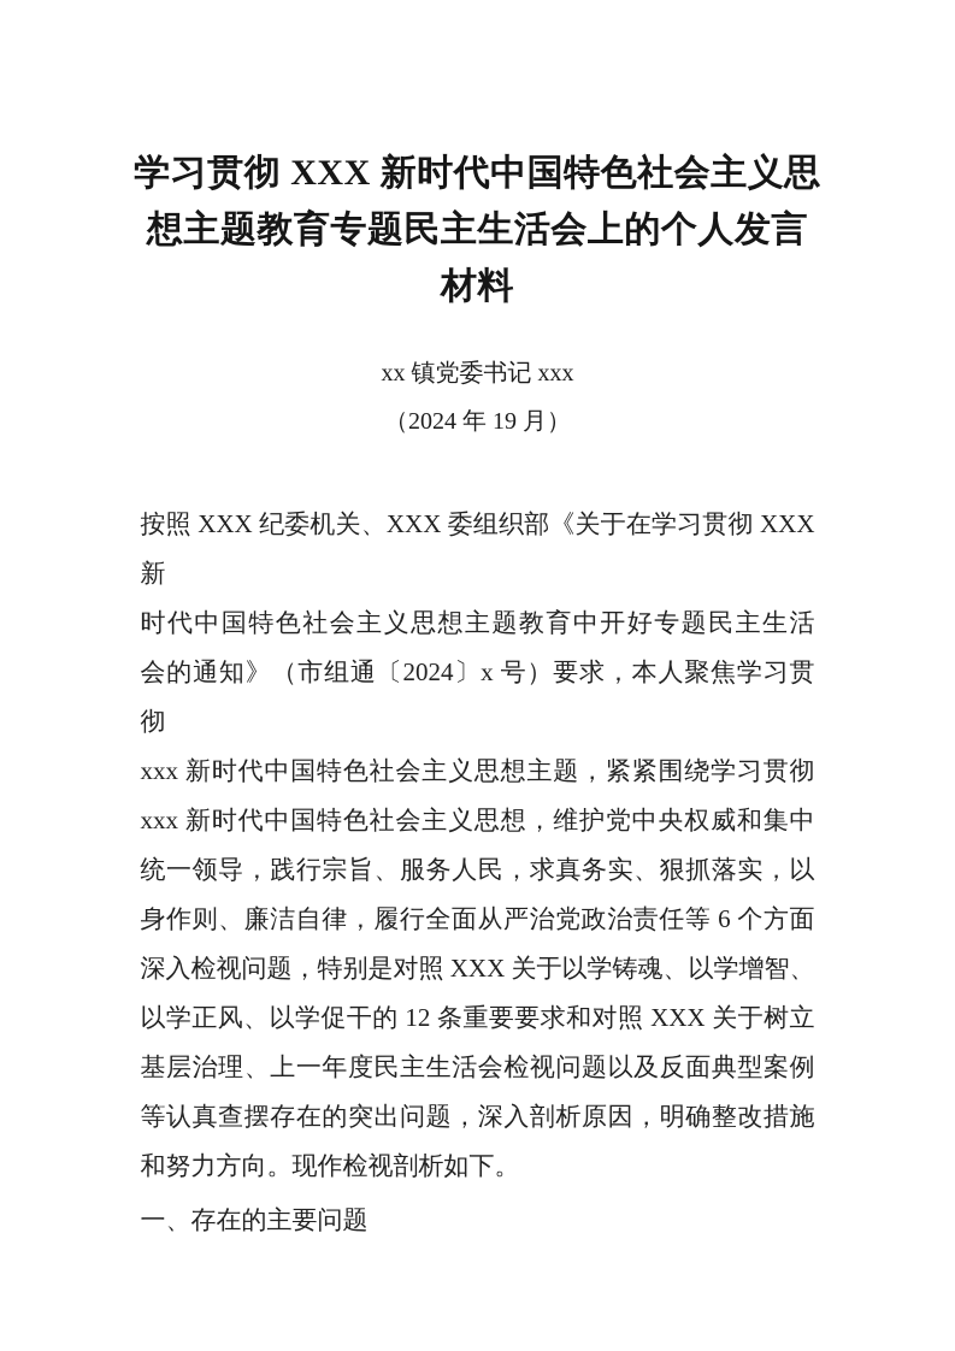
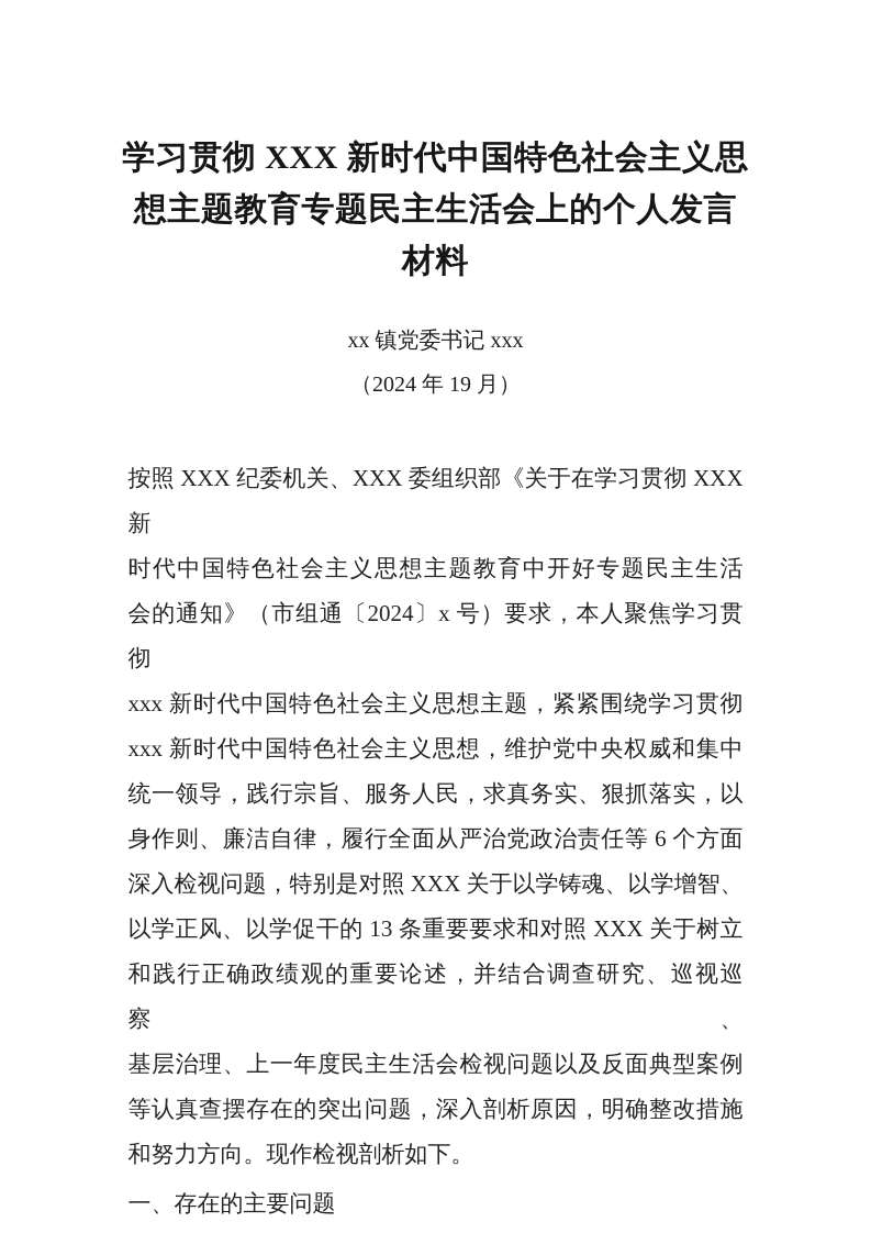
  学习贯彻 XXX 新时代中国特色社会主义思
  想主题教育专题民主生活会上的个人发言
  材料
  xx 镇党委书记 xxx
  （2024 年 19 月）
  按照 XXX 纪委机关、XXX 委组织部《关于在学习贯彻 XXX 新
  时代中国特色社会主义思想主题教育中开好专题民主生活
  会的通知》（市组通〔2024〕x 号）要求，本人聚焦学习贯彻
  xxx 新时代中国特色社会主义思想主题，紧紧围绕学习贯彻
  xxx 新时代中国特色社会主义思想，维护党中央权威和集中
  统一领导，践行宗旨、服务人民，求真务实、狠抓落实，以
  身作则、廉洁自律，履行全面从严治党政治责任等 6 个方面
  深入检视问题，特别是对照 XXX 关于以学铸魂、以学增智、
- 以学正风、以学促干的 12 条重要要求和对照 XXX 关于树立
+ 以学正风、以学促干的 13 条重要要求和对照 XXX 关于树立
+ 和践行正确政绩观的重要论述，并结合调查研究、巡视巡察、
  基层治理、上一年度民主生活会检视问题以及反面典型案例
  等认真查摆存在的突出问题，深入剖析原因，明确整改措施
  和努力方向。现作检视剖析如下。
  一、存在的主要问题
